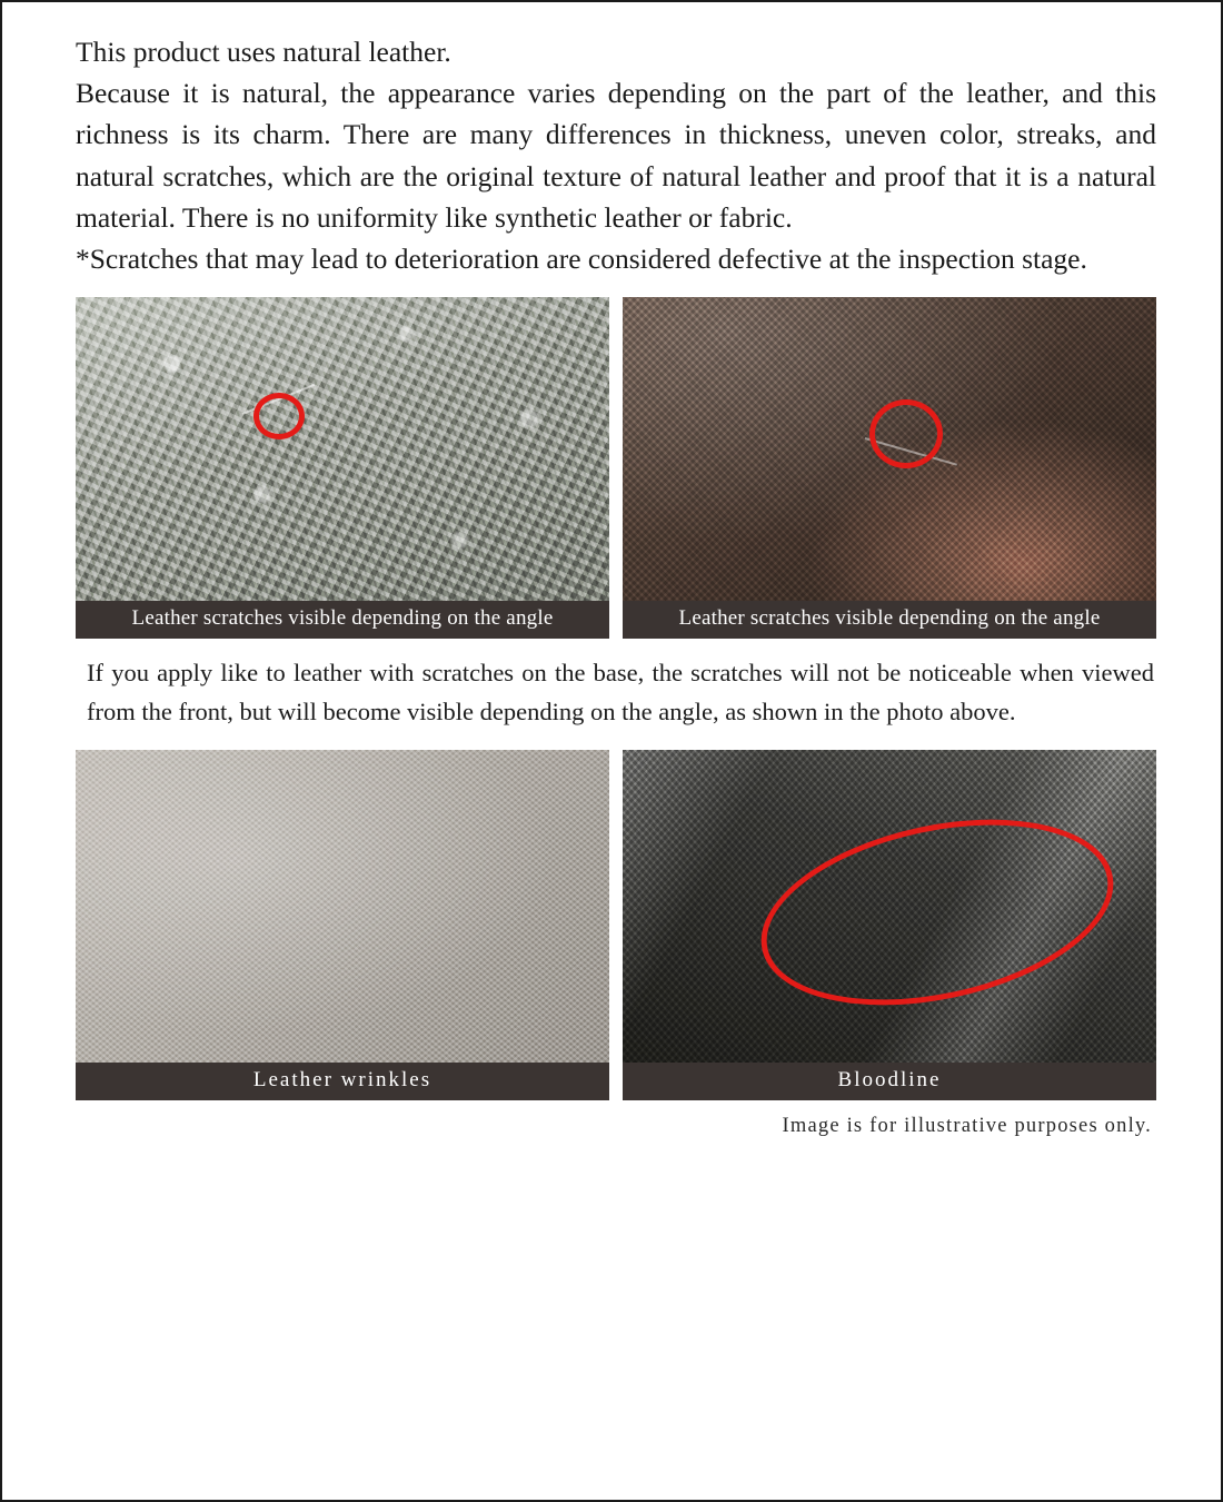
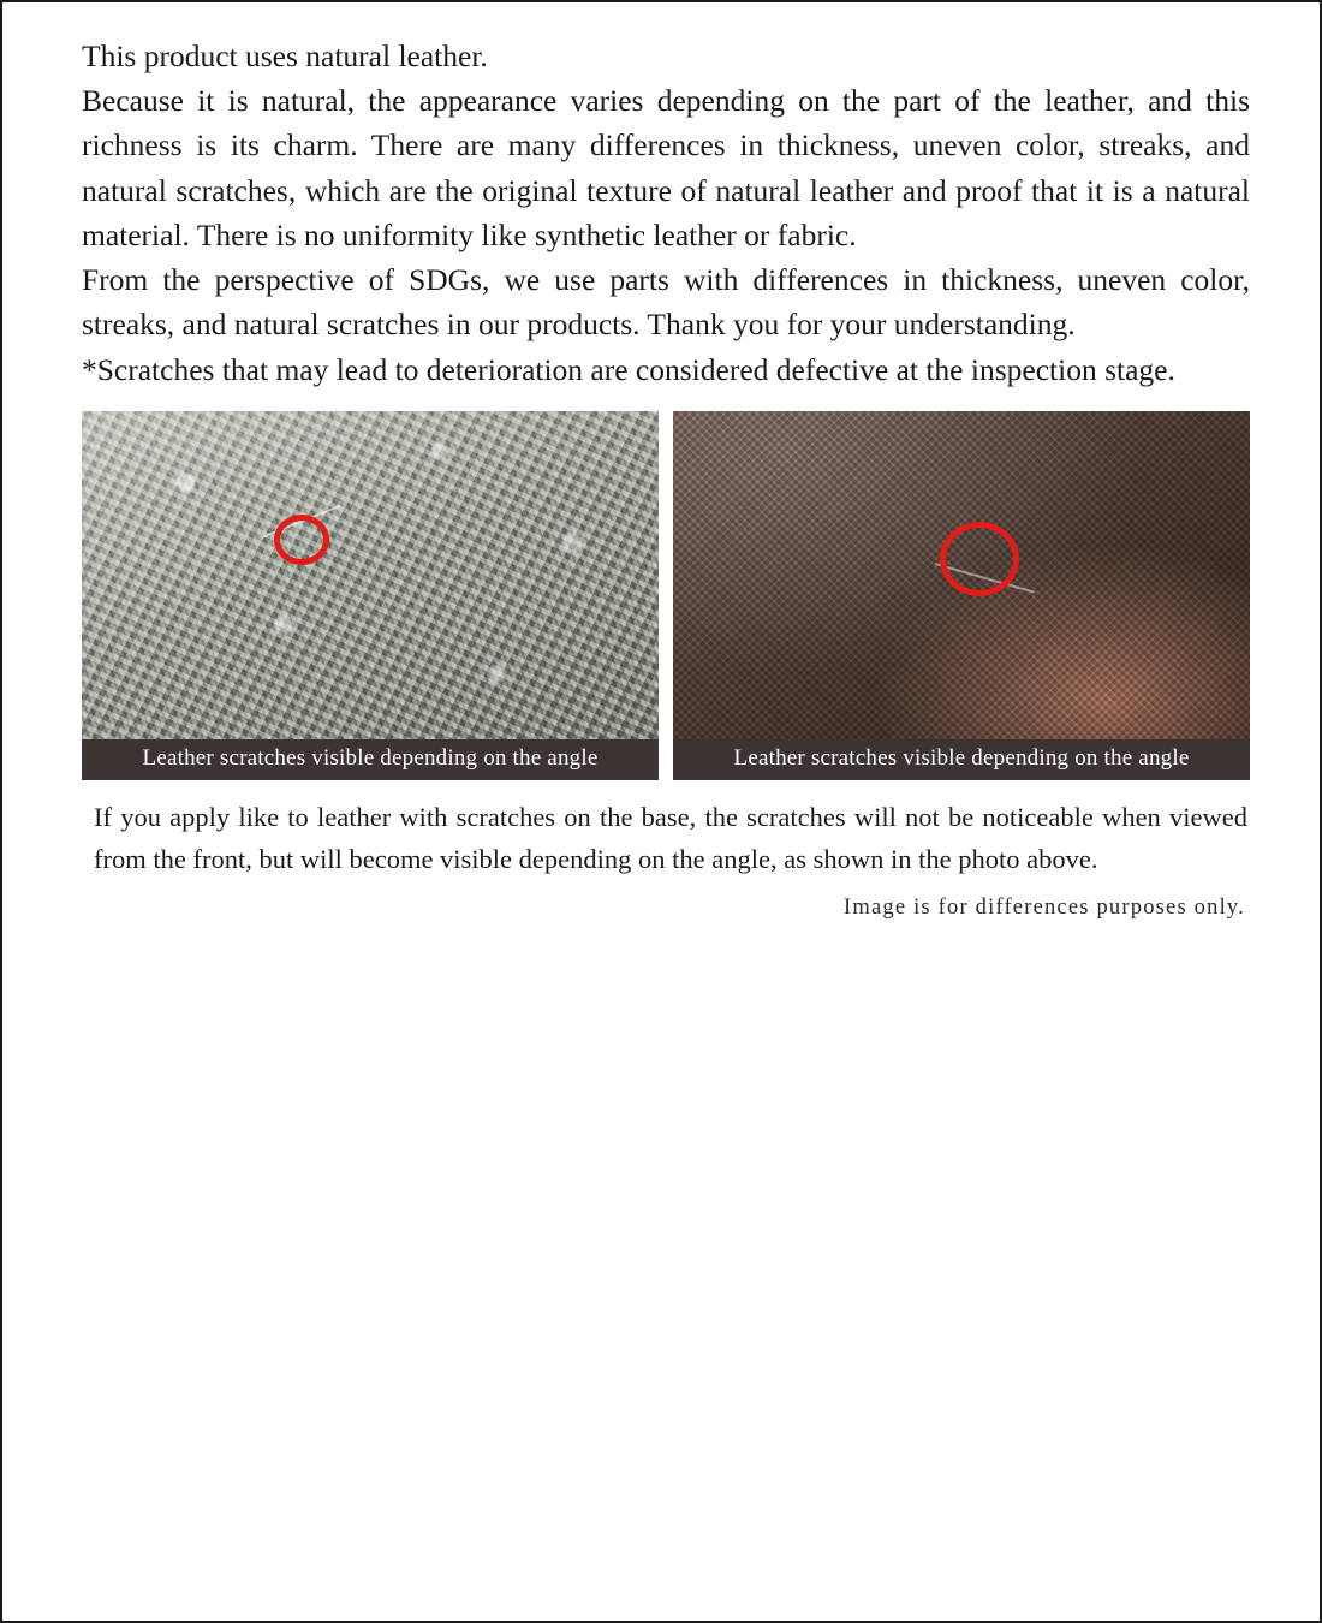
  This product uses natural leather.
  Because it is natural, the appearance varies depending on the part of the leather, and this richness is its charm. There are many differences in thickness, uneven color, streaks, and natural scratches, which are the original texture of natural leather and proof that it is a natural material. There is no uniformity like synthetic leather or fabric.
+ From the perspective of SDGs, we use parts with differences in thickness, uneven color, streaks, and natural scratches in our products. Thank you for your understanding.
  *Scratches that may lead to deterioration are considered defective at the inspection stage.
  Leather scratches visible depending on the angle
  Leather scratches visible depending on the angle
  If you apply like to leather with scratches on the base, the scratches will not be noticeable when viewed from the front, but will become visible depending on the angle, as shown in the photo above.
- Leather wrinkles
- Bloodline
- Image is for illustrative purposes only.
+ Image is for differences purposes only.
